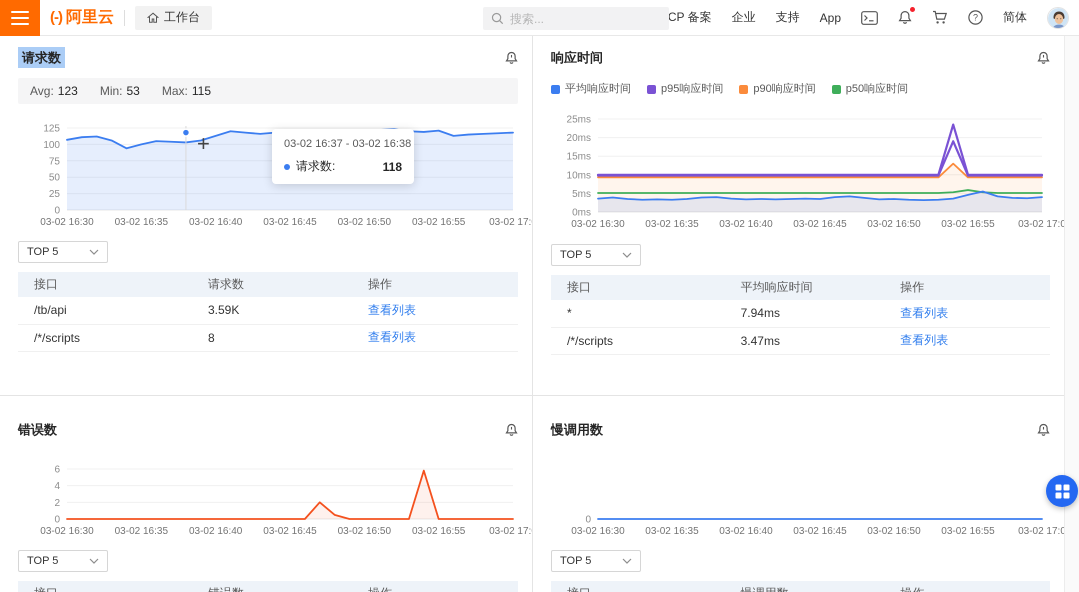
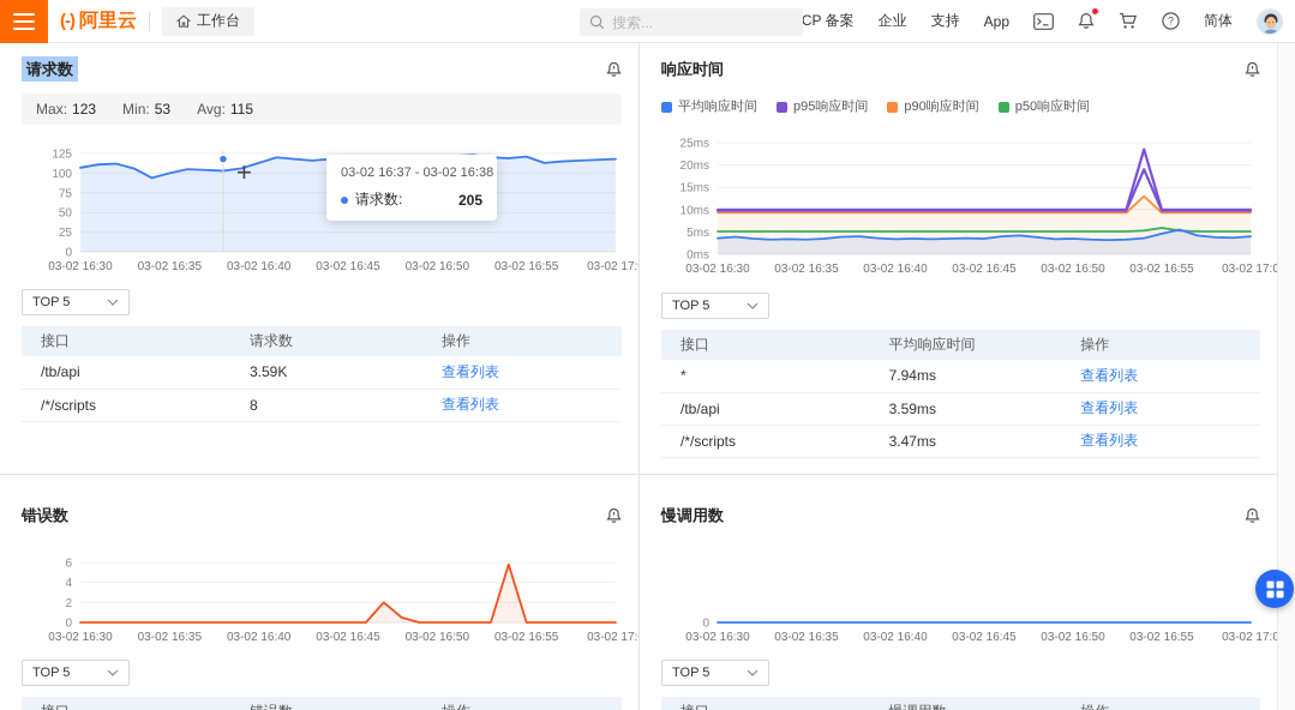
  (-)
  阿里云
  工作台
  搜索...
  CP 备案
  企业
  支持
  App
  ?
  简体
  请求数
- Avg: 123
+ Max: 123
  Min: 53
- Max: 115
+ Avg: 115
  0
  25
  50
  75
  100
  125
  03-02 16:30
  03-02 16:35
  03-02 16:40
  03-02 16:45
  03-02 16:50
  03-02 16:55
  03-02 17:
  +
  03-02 16:37 - 03-02 16:38
  请求数:
- 118
+ 205
  TOP 5
  接口	请求数	操作
  /tb/api	3.59K	查看列表
  /*/scripts	8	查看列表
  响应时间
  平均响应时间
  p95响应时间
  p90响应时间
  p50响应时间
  0ms
  5ms
  10ms
  15ms
  20ms
  25ms
  03-02 16:30
  03-02 16:35
  03-02 16:40
  03-02 16:45
  03-02 16:50
  03-02 16:55
  03-02 17:
  TOP 5
  接口	平均响应时间	操作
  *	7.94ms	查看列表
+ /tb/api	3.59ms	查看列表
  /*/scripts	3.47ms	查看列表
  错误数
  0
  2
  4
  6
  03-02 16:30
  03-02 16:35
  03-02 16:40
  03-02 16:45
  03-02 16:50
  03-02 16:55
  03-02 17:
  TOP 5
  慢调用数
  0
  03-02 16:30
  03-02 16:35
  03-02 16:40
  03-02 16:45
  03-02 16:50
  03-02 16:55
  03-02 17:
  TOP 5
